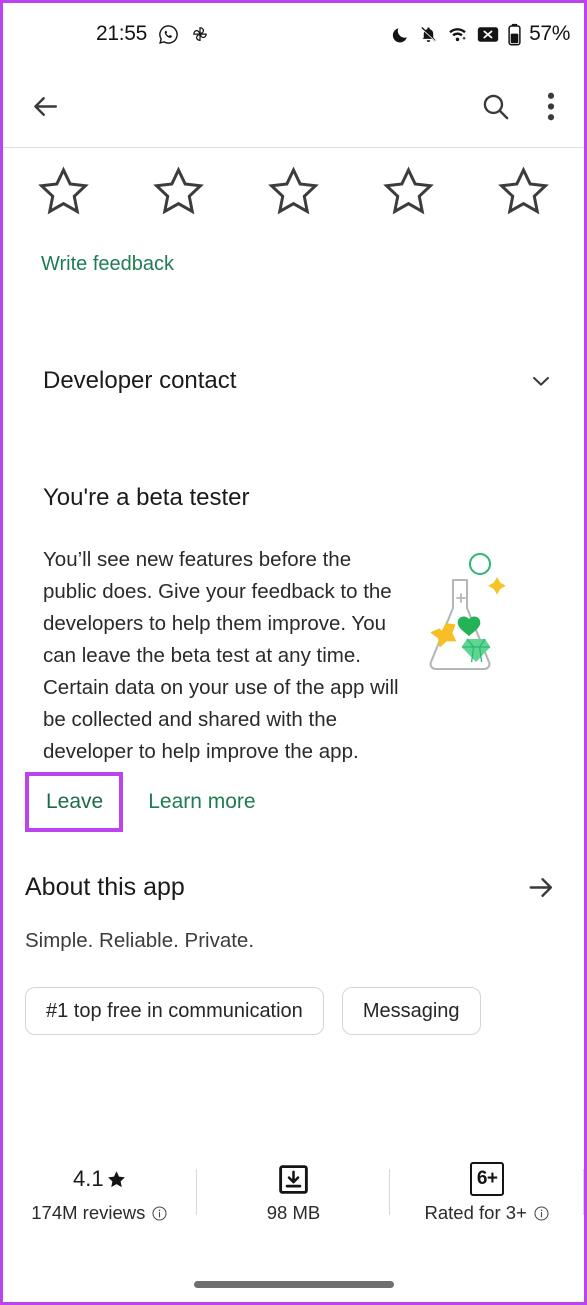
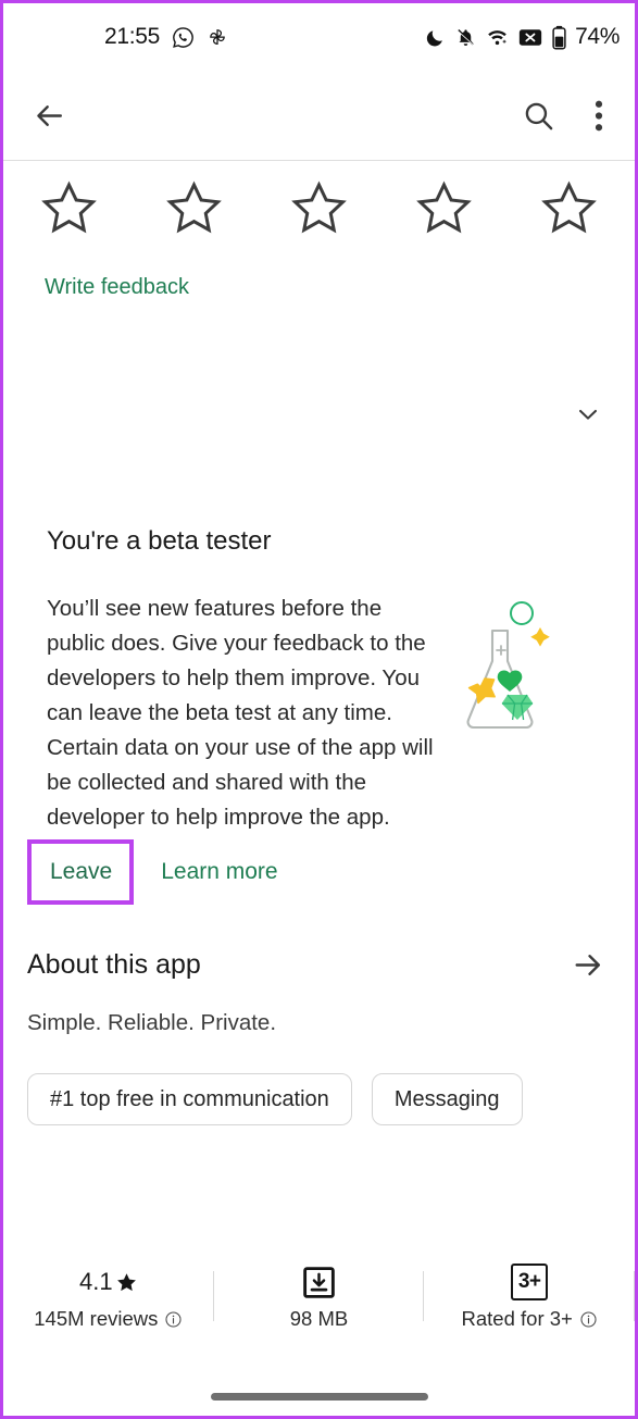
  21:55
- 57%
+ 74%
  Write feedback
- Developer contact
  You're a beta tester
  You’ll see new features before the public does. Give your feedback to the developers to help them improve. You can leave the beta test at any time. Certain data on your use of the app will be collected and shared with the developer to help improve the app.
  Leave
  Learn more
  About this app
  Simple. Reliable. Private.
  #1 top free in communication
  Messaging
  4.1
- 174M reviews
+ 145M reviews
  98 MB
- 6+
+ 3+
  Rated for 3+
